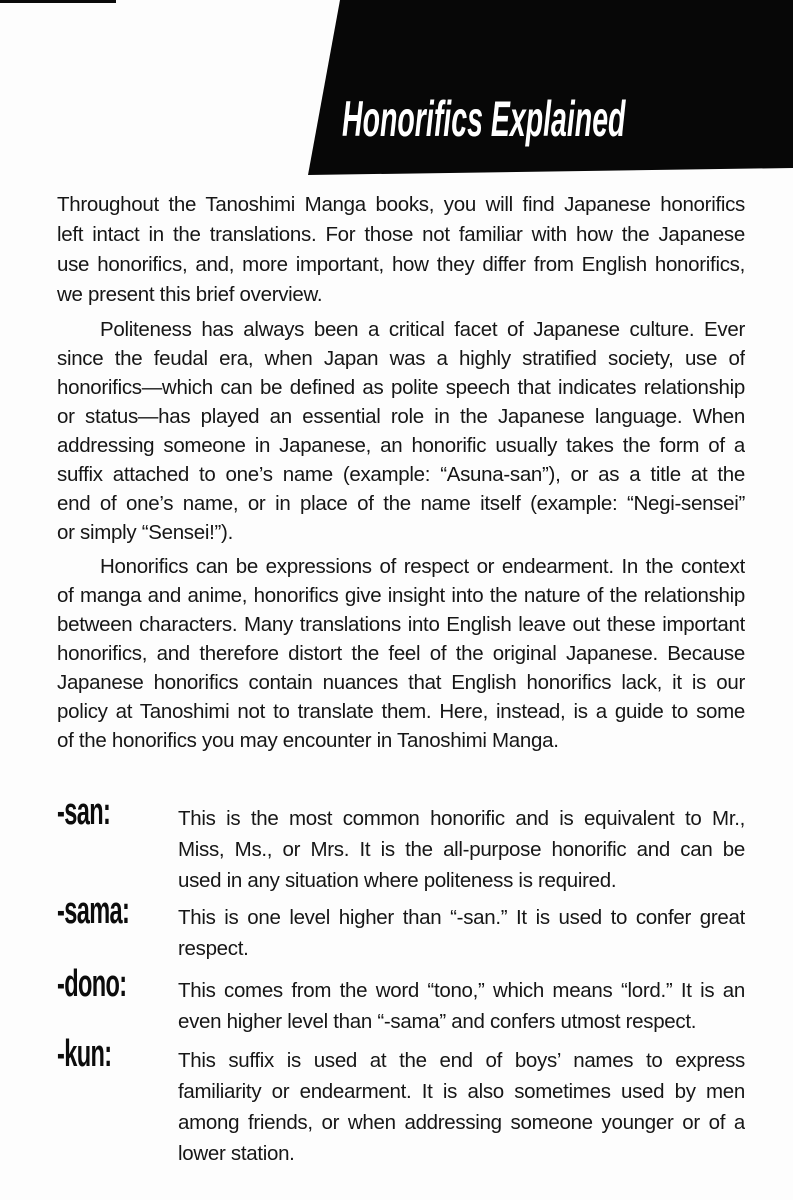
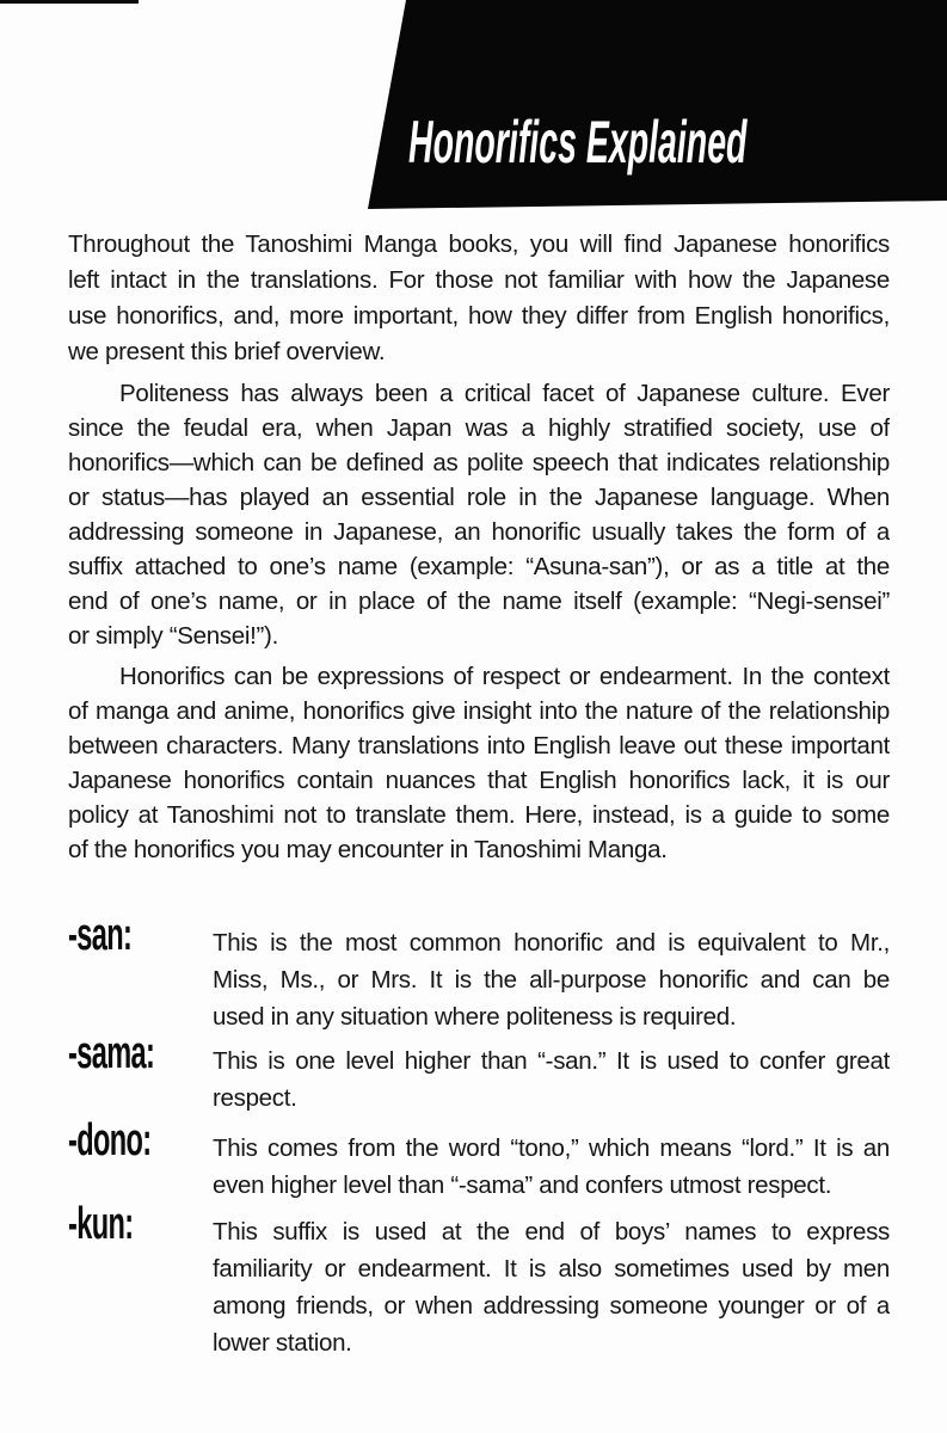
  Honorifics Explained
  Throughout the Tanoshimi Manga books, you will find Japanese honorifics
  left intact in the translations. For those not familiar with how the Japanese
  use honorifics, and, more important, how they differ from English honorifics,
  we present this brief overview.
  Politeness has always been a critical facet of Japanese culture. Ever
  since the feudal era, when Japan was a highly stratified society, use of
  honorifics—which can be defined as polite speech that indicates relationship
  or status—has played an essential role in the Japanese language. When
  addressing someone in Japanese, an honorific usually takes the form of a
  suffix attached to one’s name (example: “Asuna-san”), or as a title at the
  end of one’s name, or in place of the name itself (example: “Negi-sensei”
  or simply “Sensei!”).
  Honorifics can be expressions of respect or endearment. In the context
  of manga and anime, honorifics give insight into the nature of the relationship
  between characters. Many translations into English leave out these important
- honorifics, and therefore distort the feel of the original Japanese. Because
  Japanese honorifics contain nuances that English honorifics lack, it is our
  policy at Tanoshimi not to translate them. Here, instead, is a guide to some
  of the honorifics you may encounter in Tanoshimi Manga.
  -san:
  This is the most common honorific and is equivalent to Mr.,
  Miss, Ms., or Mrs. It is the all-purpose honorific and can be
  used in any situation where politeness is required.
  -sama:
  This is one level higher than “-san.” It is used to confer great
  respect.
  -dono:
  This comes from the word “tono,” which means “lord.” It is an
  even higher level than “-sama” and confers utmost respect.
  -kun:
  This suffix is used at the end of boys’ names to express
  familiarity or endearment. It is also sometimes used by men
  among friends, or when addressing someone younger or of a
  lower station.
